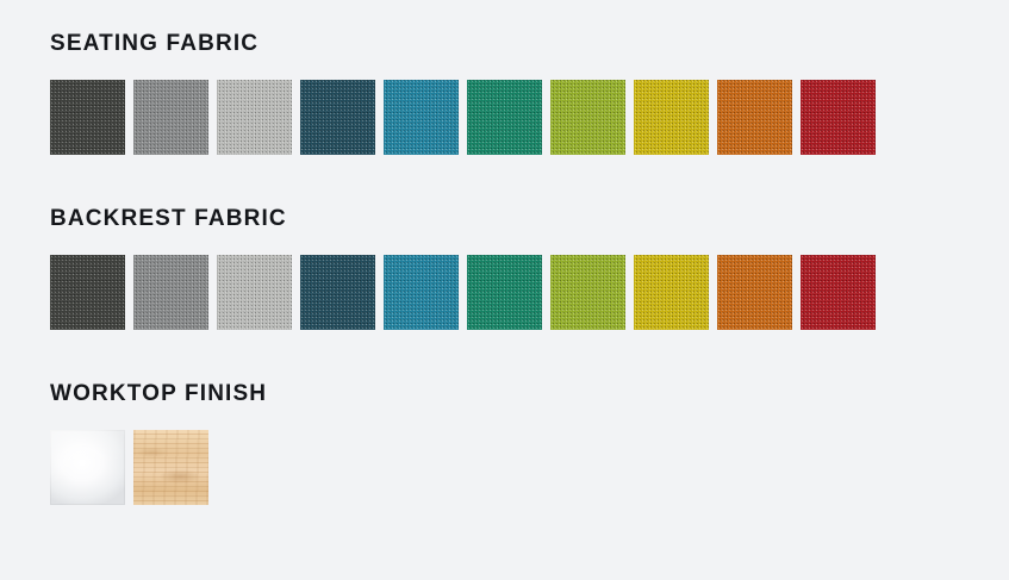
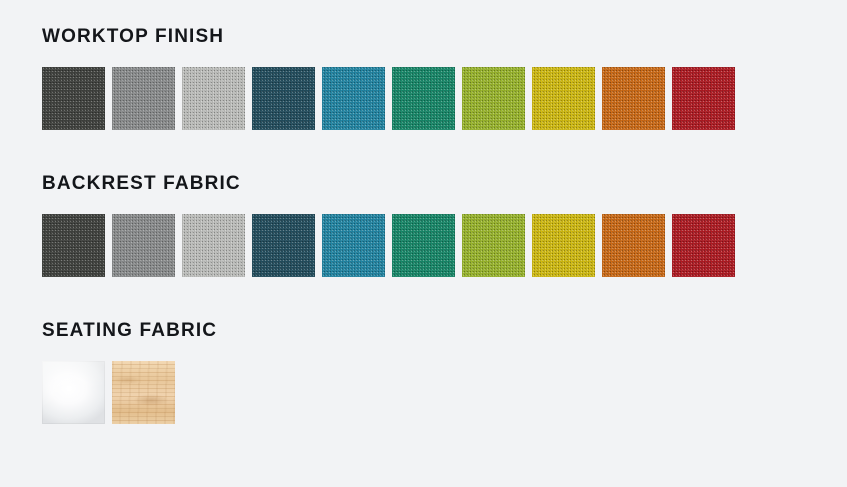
- SEATING FABRIC
+ WORKTOP FINISH
  BACKREST FABRIC
- WORKTOP FINISH
+ SEATING FABRIC
